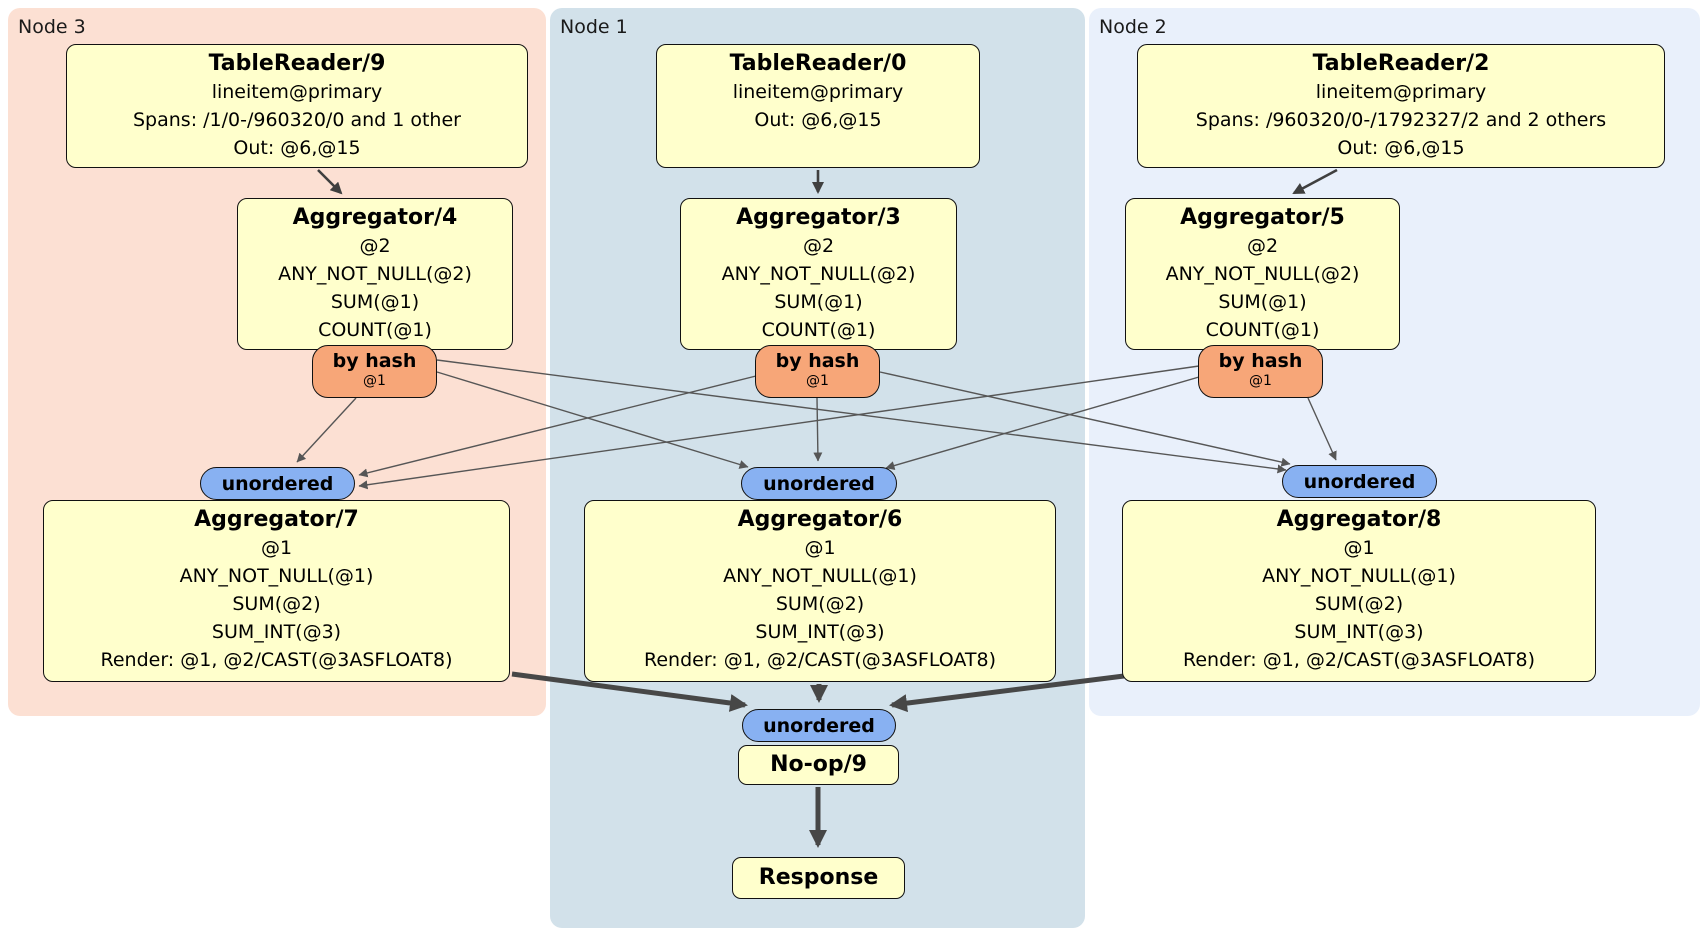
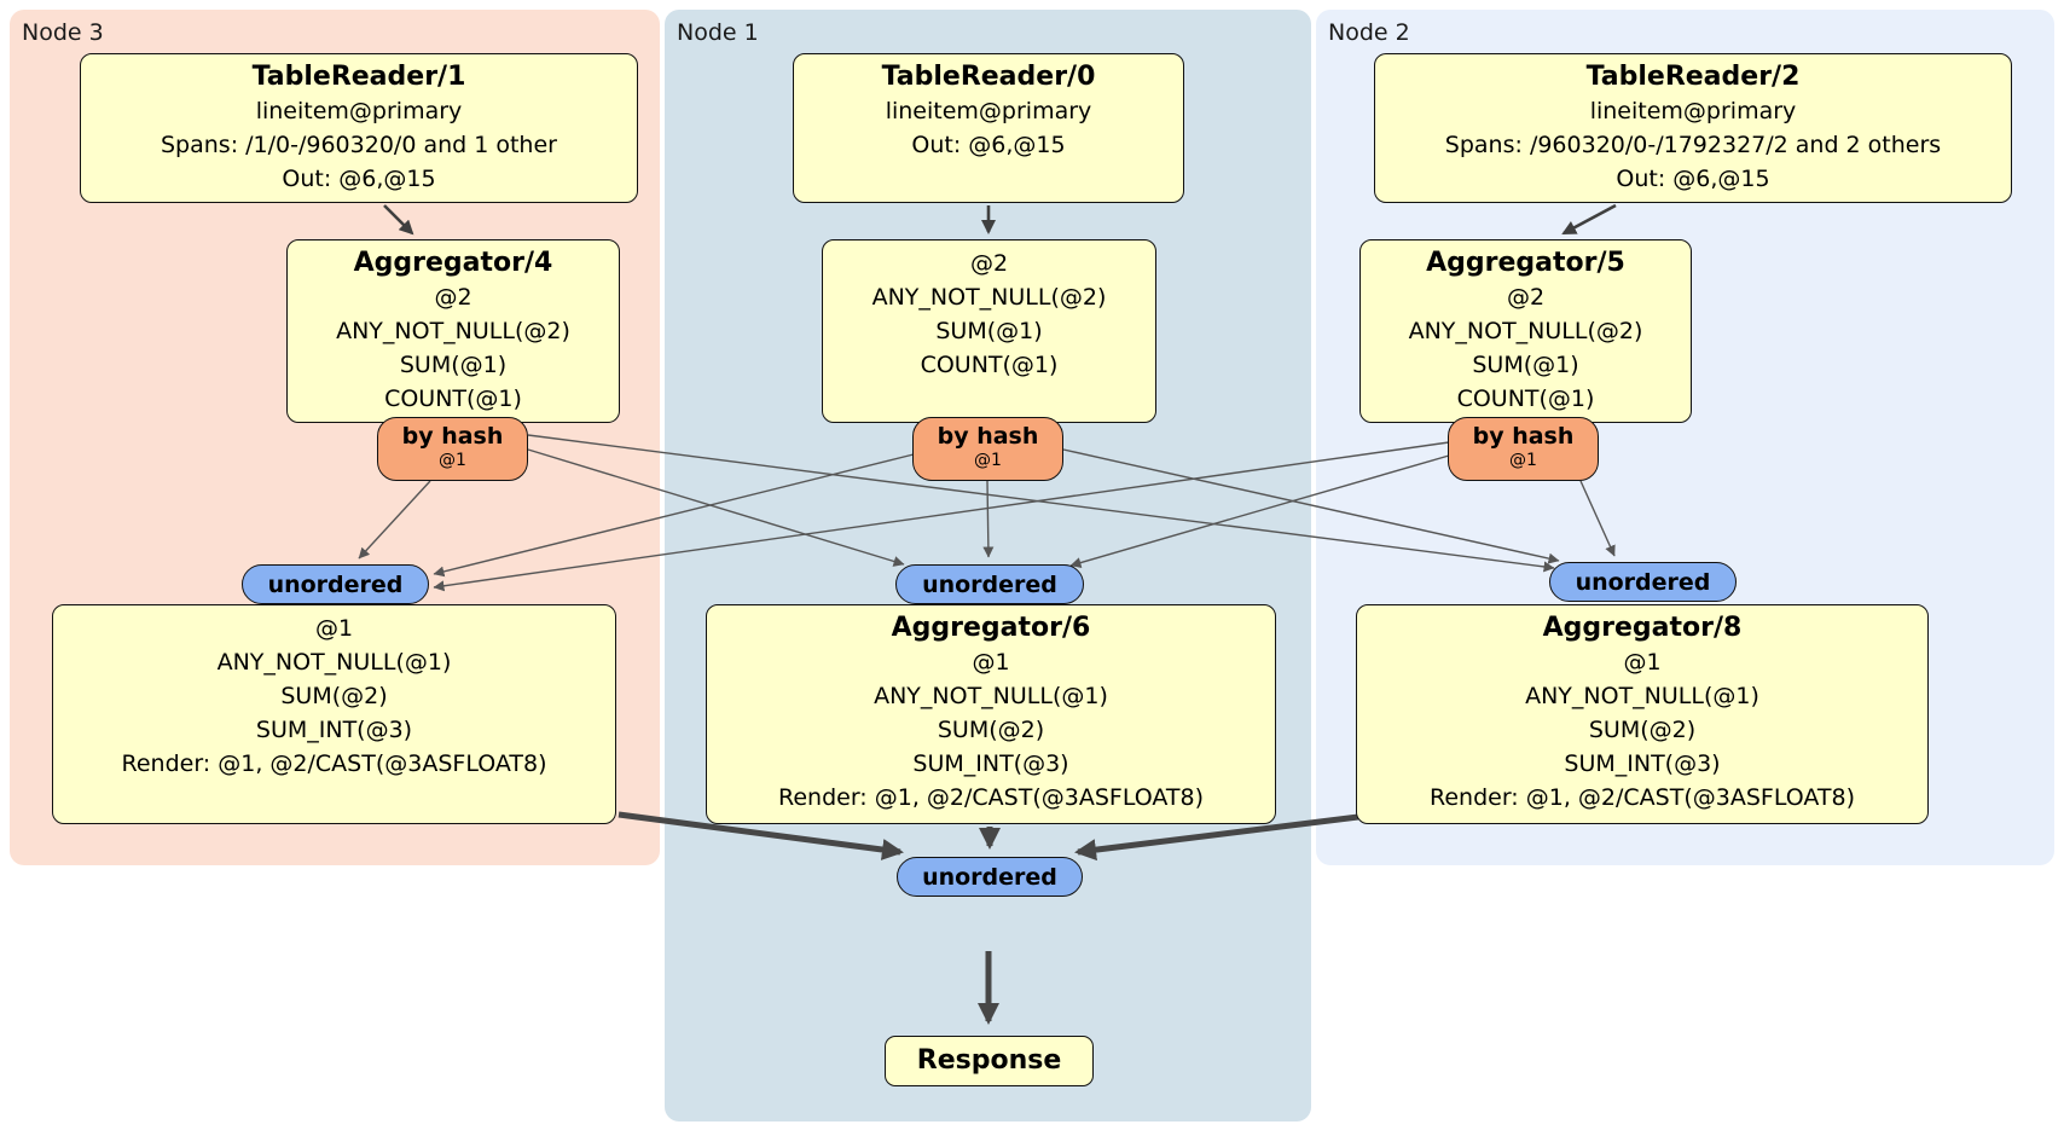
  Node 3
  Node 1
  Node 2
- TableReader/9
+ TableReader/1
  lineitem@primary
  Spans: /1/0-/960320/0 and 1 other
  Out: @6,@15
  TableReader/0
  lineitem@primary
  Out: @6,@15
  TableReader/2
  lineitem@primary
  Spans: /960320/0-/1792327/2 and 2 others
  Out: @6,@15
  Aggregator/4
  @2
  ANY_NOT_NULL(@2)
  SUM(@1)
  COUNT(@1)
- Aggregator/3
  @2
  ANY_NOT_NULL(@2)
  SUM(@1)
  COUNT(@1)
  Aggregator/5
  @2
  ANY_NOT_NULL(@2)
  SUM(@1)
  COUNT(@1)
  by hash
  @1
  by hash
  @1
  by hash
  @1
  unordered
  unordered
  unordered
- Aggregator/7
  @1
  ANY_NOT_NULL(@1)
  SUM(@2)
  SUM_INT(@3)
  Render: @1, @2/CAST(@3ASFLOAT8)
  Aggregator/6
  @1
  ANY_NOT_NULL(@1)
  SUM(@2)
  SUM_INT(@3)
  Render: @1, @2/CAST(@3ASFLOAT8)
  Aggregator/8
  @1
  ANY_NOT_NULL(@1)
  SUM(@2)
  SUM_INT(@3)
  Render: @1, @2/CAST(@3ASFLOAT8)
  unordered
- No-op/9
  Response
